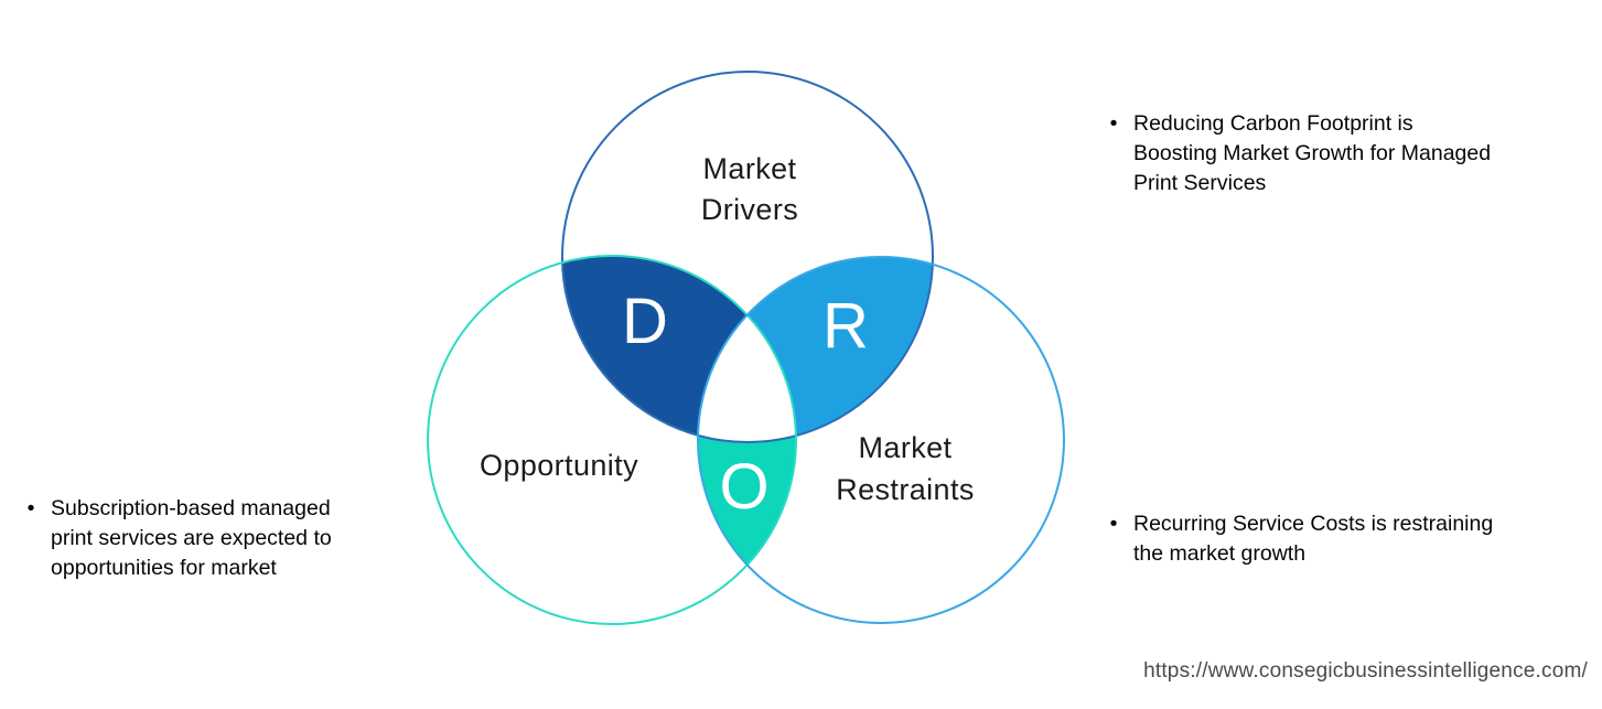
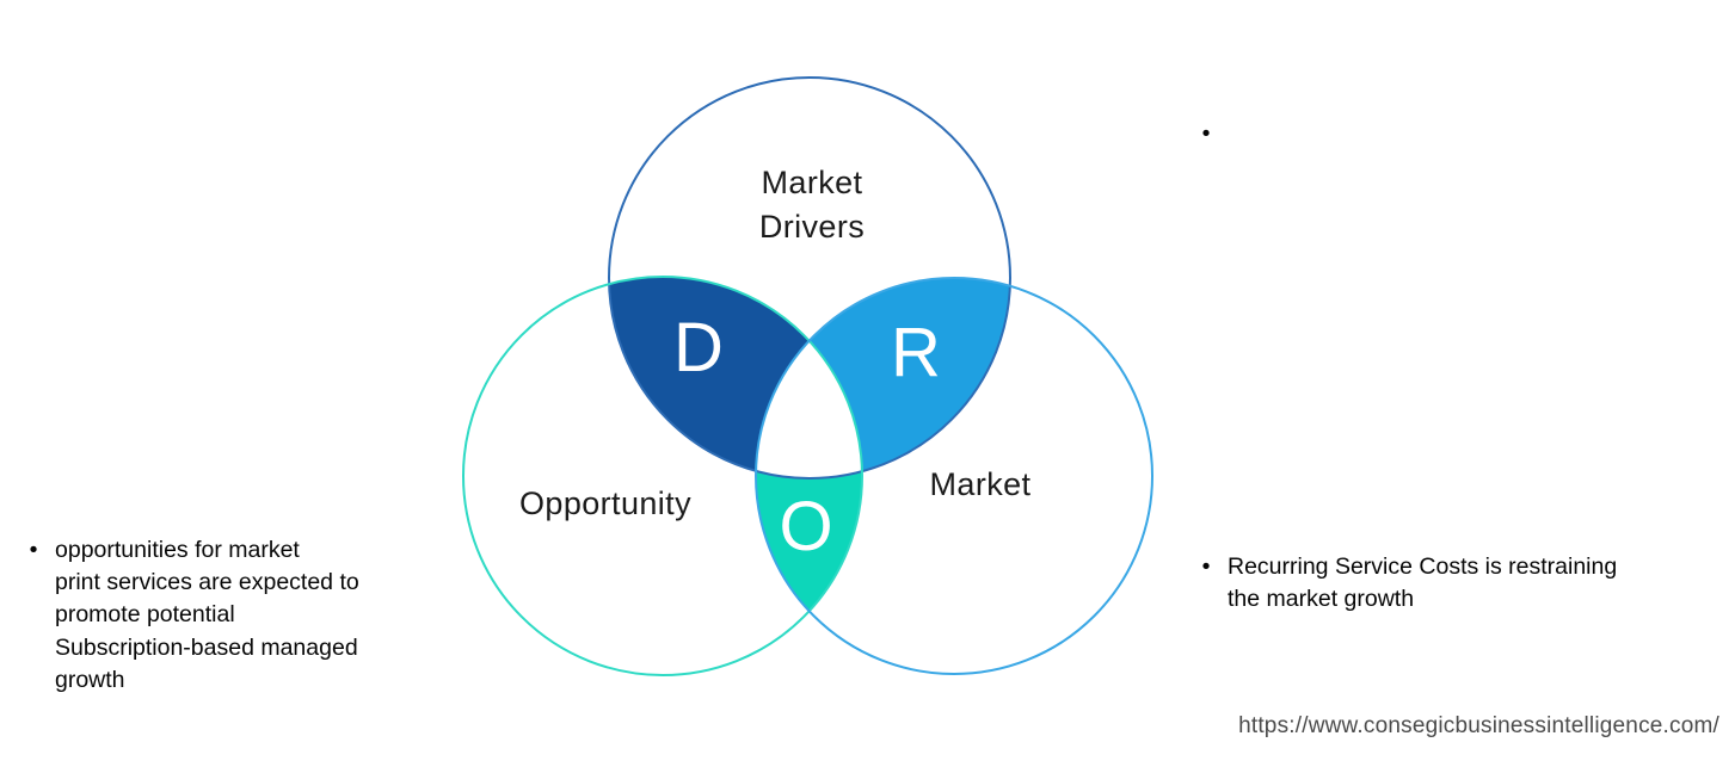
  Market
  Drivers
  Opportunity
  Market
- Restraints
  D
  R
  O
  •
- Reducing Carbon Footprint is
- Boosting Market Growth for Managed
- Print Services
  •
- Subscription-based managed
+ opportunities for market
  print services are expected to
+ promote potential
- opportunities for market
+ Subscription-based managed
+ growth
  •
  Recurring Service Costs is restraining
  the market growth
  https://www.consegicbusinessintelligence.com/
